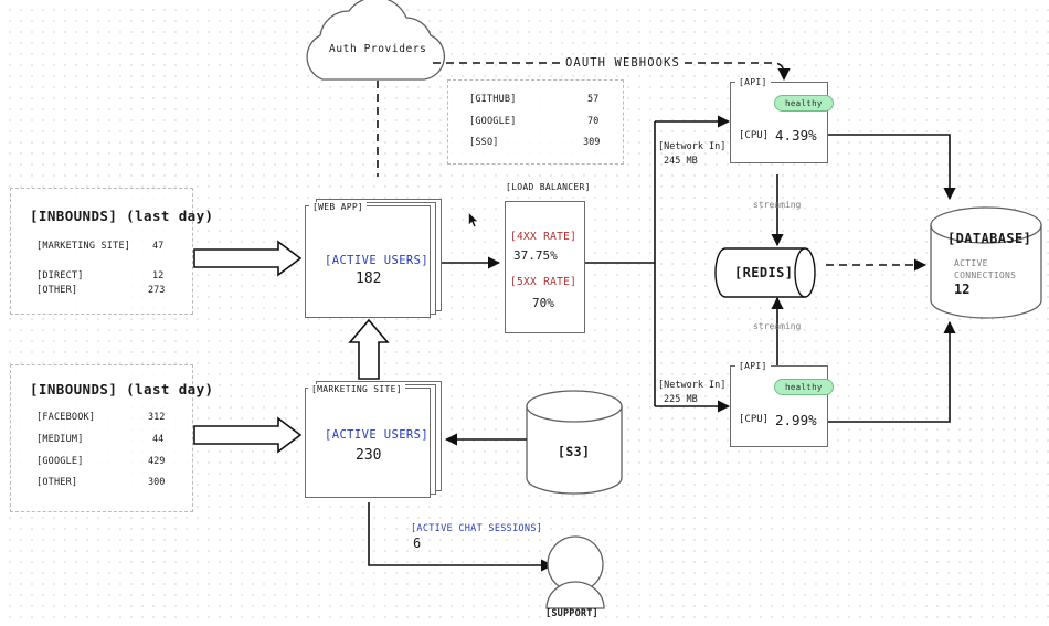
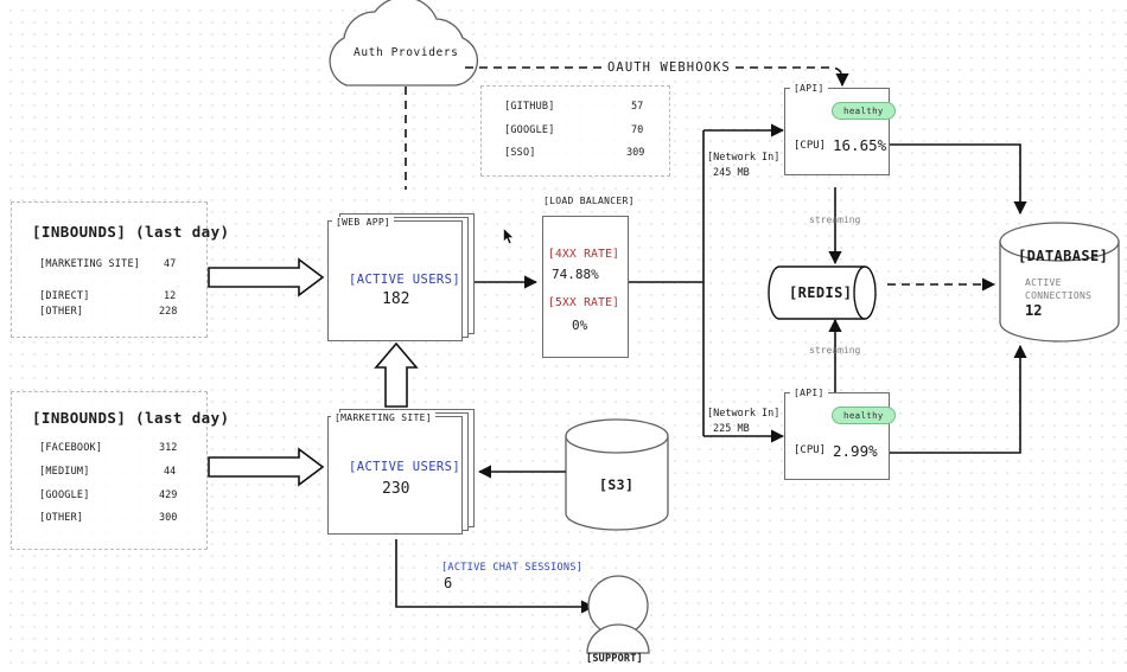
  [INBOUNDS] (last day)
  [MARKETING SITE]
  47
  [DIRECT]
  12
  [OTHER]
- 273
+ 228
  [INBOUNDS] (last day)
  [FACEBOOK]
  312
  [MEDIUM]
  44
  [GOOGLE]
  429
  [OTHER]
  300
  Auth Providers
  [GITHUB]
  57
  [GOOGLE]
  70
  [SSO]
  309
  OAUTH WEBHOOKS
  [WEB APP]
  [ACTIVE USERS]
  182
  [MARKETING SITE]
  [ACTIVE USERS]
  230
  [LOAD BALANCER]
  [4XX RATE]
- 37.75%
+ 74.88%
  [5XX RATE]
- 70%
+ 0%
  [API]
  healthy
  [CPU]
- 4.39%
+ 16.65%
  [Network In]
  245 MB
  [API]
  healthy
  [CPU]
  2.99%
  [Network In]
  225 MB
  [REDIS]
  streaming
  streaming
  [DATABASE]
  ACTIVE
  CONNECTIONS
  12
  [S3]
  [ACTIVE CHAT SESSIONS]
  6
  [SUPPORT]
